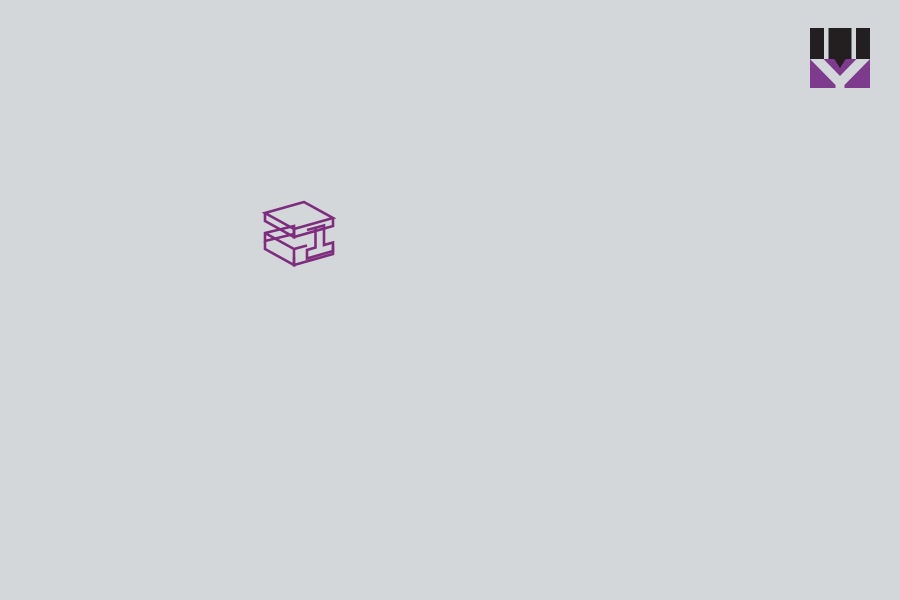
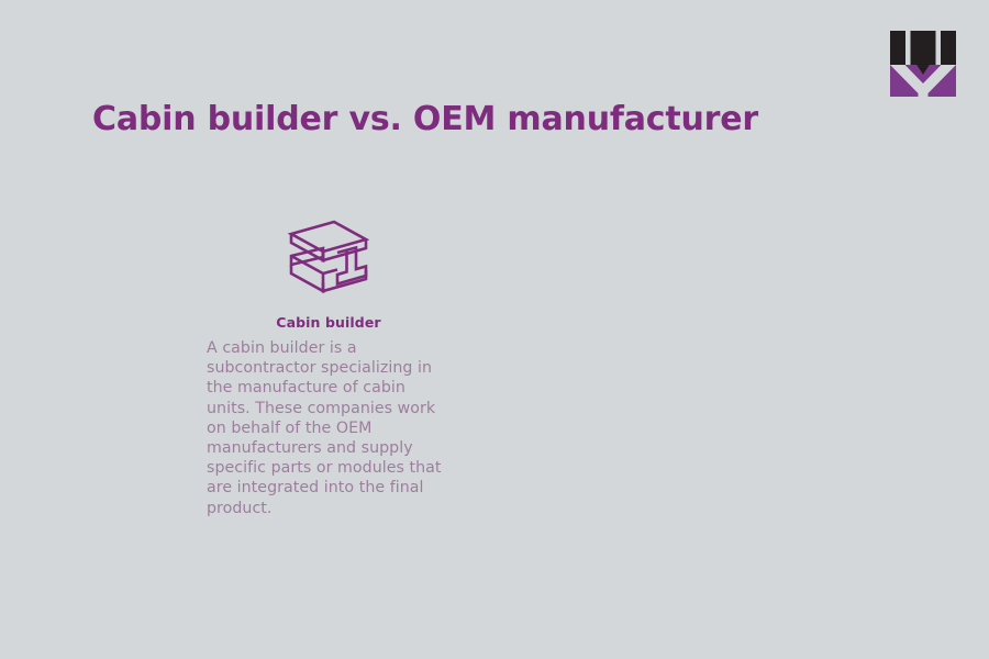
+ Cabin builder vs. OEM manufacturer
+ Cabin builder
+ A cabin builder is a subcontractor specializing in the manufacture of cabin units. These companies work on behalf of the OEM manufacturers and supply specific parts or modules that are integrated into the final product.
